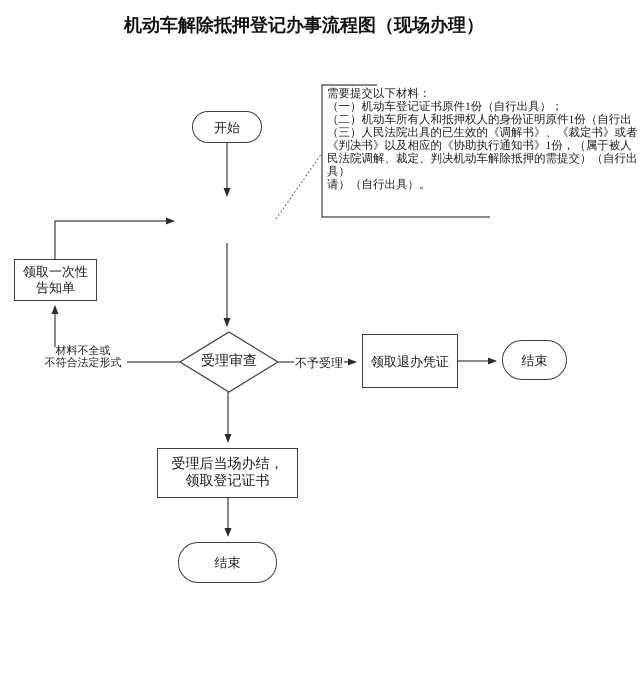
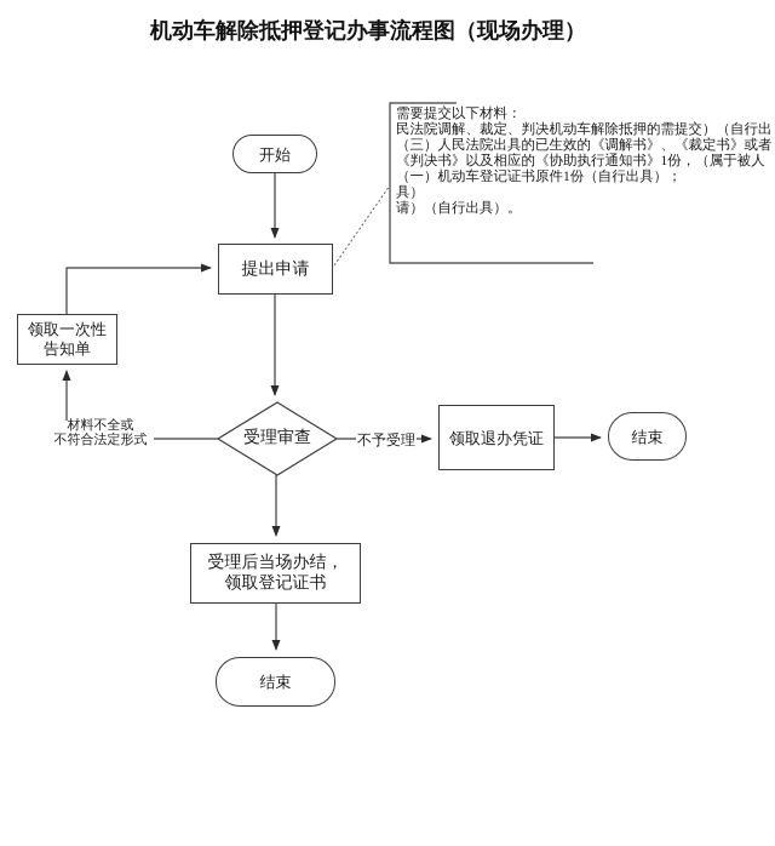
  机动车解除抵押登记办事流程图（现场办理）
  需要提交以下材料：
- （一）机动车登记证书原件1份（自行出具）；
+ 民法院调解、裁定、判决机动车解除抵押的需提交）（自行出
- （二）机动车所有人和抵押权人的身份证明原件1份（自行出
  （三）人民法院出具的已生效的《调解书》、《裁定书》或者
  《判决书》以及相应的《协助执行通知书》1份，（属于被人
- 民法院调解、裁定、判决机动车解除抵押的需提交）（自行出
+ （一）机动车登记证书原件1份（自行出具）；
  具）
  请）（自行出具）。
  开始
+ 提出申请
  领取一次性
  告知单
  受理审查
  领取退办凭证
  结束
  受理后当场办结，
  领取登记证书
  结束
  不予受理
  材料不全或
  不符合法定形式
